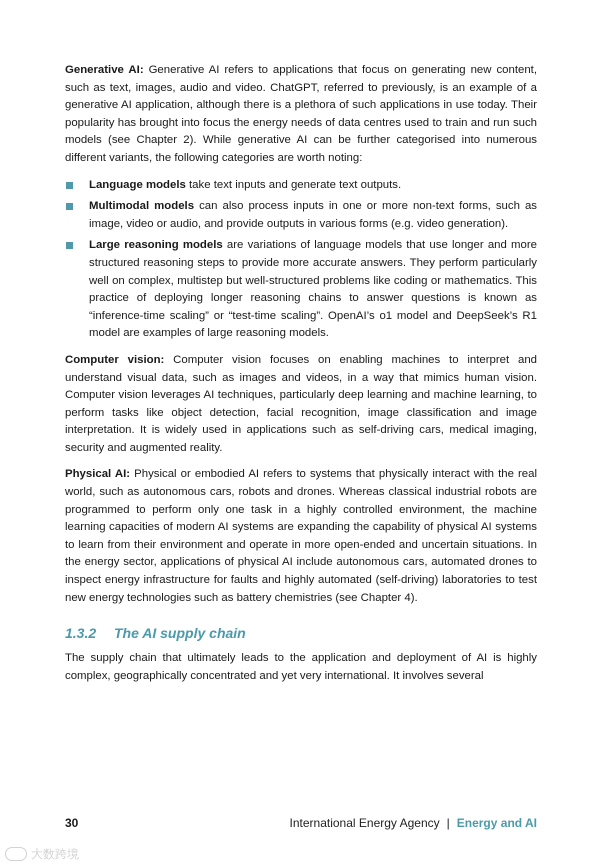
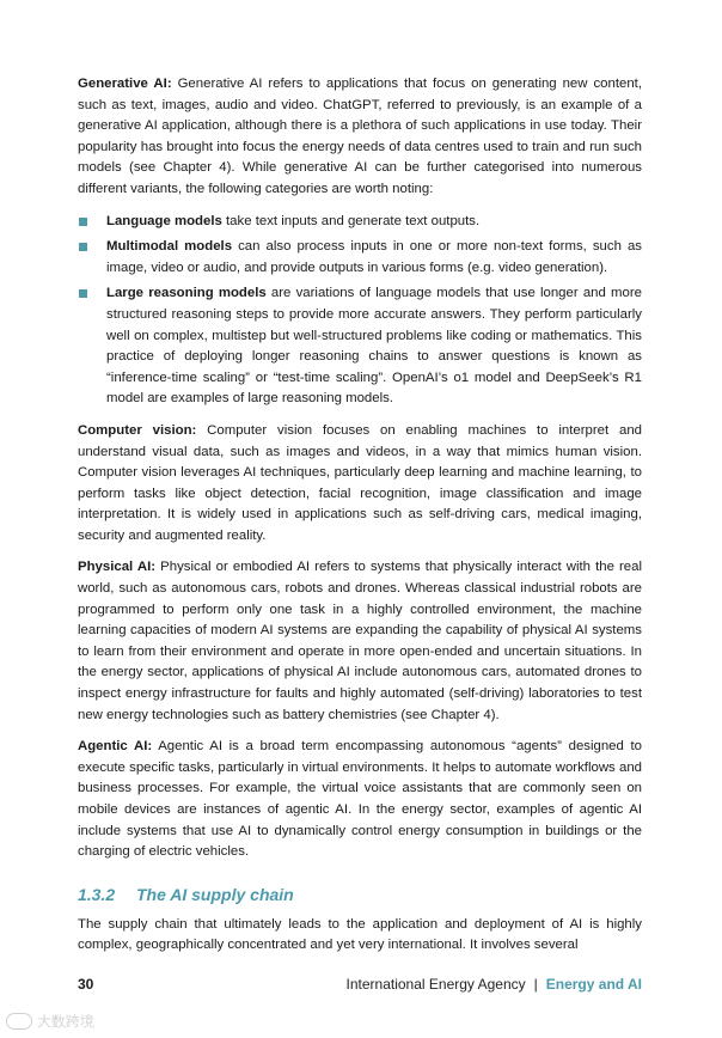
- Generative AI: Generative AI refers to applications that focus on generating new content, such as text, images, audio and video. ChatGPT, referred to previously, is an example of a generative AI application, although there is a plethora of such applications in use today. Their popularity has brought into focus the energy needs of data centres used to train and run such models (see Chapter 2). While generative AI can be further categorised into numerous different variants, the following categories are worth noting:
+ Generative AI: Generative AI refers to applications that focus on generating new content, such as text, images, audio and video. ChatGPT, referred to previously, is an example of a generative AI application, although there is a plethora of such applications in use today. Their popularity has brought into focus the energy needs of data centres used to train and run such models (see Chapter 4). While generative AI can be further categorised into numerous different variants, the following categories are worth noting:
  Language models take text inputs and generate text outputs.
  Multimodal models can also process inputs in one or more non-text forms, such as image, video or audio, and provide outputs in various forms (e.g. video generation).
  Large reasoning models are variations of language models that use longer and more structured reasoning steps to provide more accurate answers. They perform particularly well on complex, multistep but well-structured problems like coding or mathematics. This practice of deploying longer reasoning chains to answer questions is known as “inference-time scaling” or “test-time scaling”. OpenAI’s o1 model and DeepSeek’s R1 model are examples of large reasoning models.
  Computer vision: Computer vision focuses on enabling machines to interpret and understand visual data, such as images and videos, in a way that mimics human vision. Computer vision leverages AI techniques, particularly deep learning and machine learning, to perform tasks like object detection, facial recognition, image classification and image interpretation. It is widely used in applications such as self-driving cars, medical imaging, security and augmented reality.
  Physical AI: Physical or embodied AI refers to systems that physically interact with the real world, such as autonomous cars, robots and drones. Whereas classical industrial robots are programmed to perform only one task in a highly controlled environment, the machine learning capacities of modern AI systems are expanding the capability of physical AI systems to learn from their environment and operate in more open-ended and uncertain situations. In the energy sector, applications of physical AI include autonomous cars, automated drones to inspect energy infrastructure for faults and highly automated (self-driving) laboratories to test new energy technologies such as battery chemistries (see Chapter 4).
+ Agentic AI: Agentic AI is a broad term encompassing autonomous “agents” designed to execute specific tasks, particularly in virtual environments. It helps to automate workflows and business processes. For example, the virtual voice assistants that are commonly seen on mobile devices are instances of agentic AI. In the energy sector, examples of agentic AI include systems that use AI to dynamically control energy consumption in buildings or the charging of electric vehicles.
  1.3.2 The AI supply chain
  The supply chain that ultimately leads to the application and deployment of AI is highly complex, geographically concentrated and yet very international. It involves several
  30
  International Energy Agency | Energy and AI
  大数跨境
